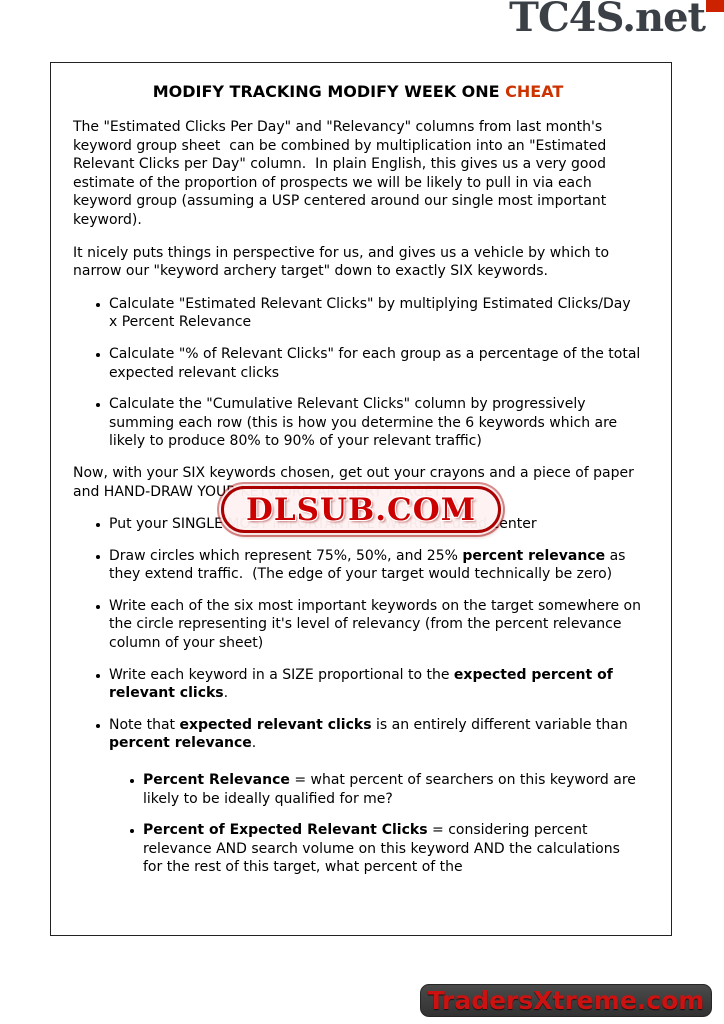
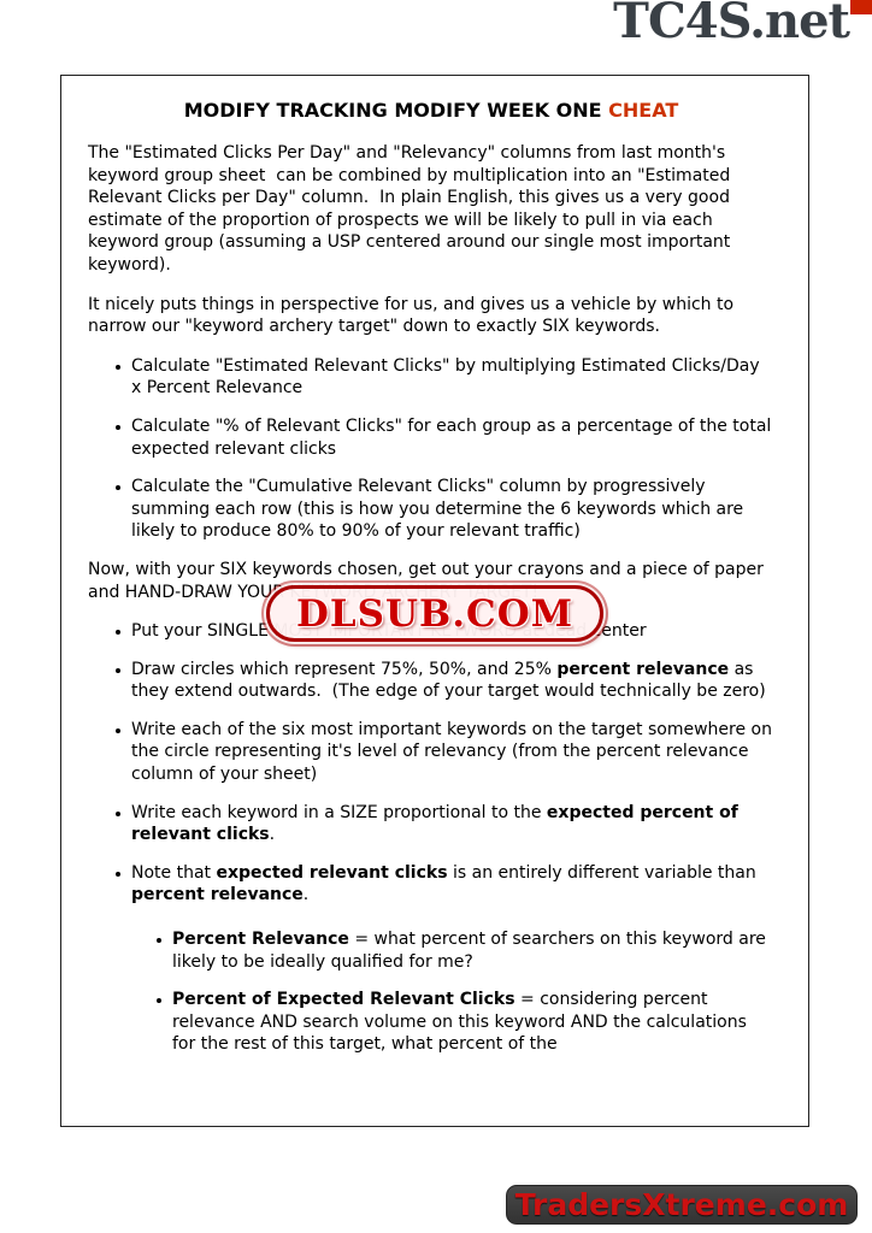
  TC4S.net
  MODIFY TRACKING MODIFY WEEK ONE CHEAT
  The "Estimated Clicks Per Day" and "Relevancy" columns from last month's keyword group sheet can be combined by multiplication into an "Estimated Relevant Clicks per Day" column. In plain English, this gives us a very good estimate of the proportion of prospects we will be likely to pull in via each keyword group (assuming a USP centered around our single most important keyword).
  It nicely puts things in perspective for us, and gives us a vehicle by which to narrow our "keyword archery target" down to exactly SIX keywords.
  Calculate "Estimated Relevant Clicks" by multiplying Estimated Clicks/Day x Percent Relevance
  Calculate "% of Relevant Clicks" for each group as a percentage of the total expected relevant clicks
  Calculate the "Cumulative Relevant Clicks" column by progressively summing each row (this is how you determine the 6 keywords which are likely to produce 80% to 90% of your relevant traffic)
  Now, with your SIX keywords chosen, get out your crayons and a piece of paper and HAND-DRAW YOU
- Draw circles which represent 75%, 50%, and 25% percent relevance as they extend traffic. (The edge of your target would technically be zero)
+ Draw circles which represent 75%, 50%, and 25% percent relevance as they extend outwards. (The edge of your target would technically be zero)
  Write each of the six most important keywords on the target somewhere on the circle representing it's level of relevancy (from the percent relevance column of your sheet)
  Write each keyword in a SIZE proportional to the expected percent of relevant clicks.
  Note that expected relevant clicks is an entirely different variable than percent relevance.
  Percent Relevance = what percent of searchers on this keyword are likely to be ideally qualified for me?
  Percent of Expected Relevant Clicks = considering percent relevance AND search volume on this keyword AND the calculations for the rest of this target, what percent of the
  DLSUB.COM
  TradersXtreme.com
